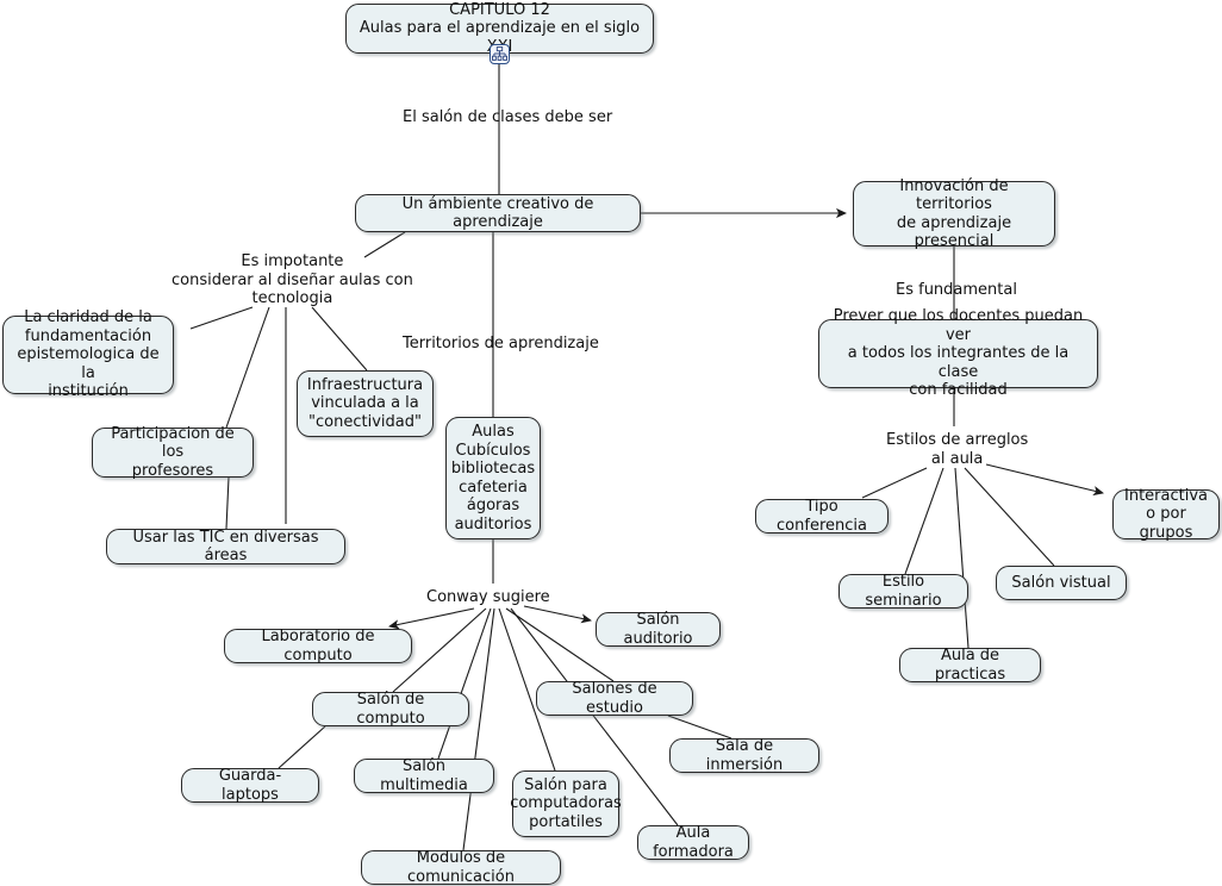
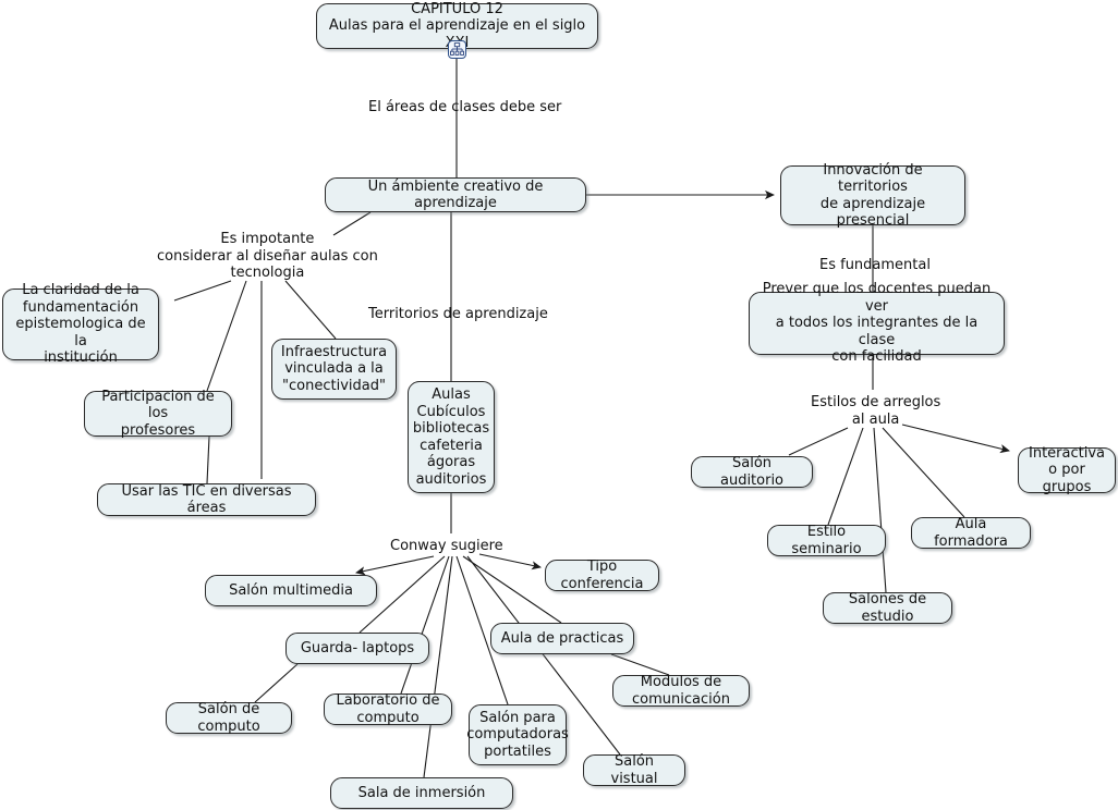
  CAPITULO 12
  Aulas para el aprendizaje en el siglo I
  Un ámbiente creativo de aprendizaje
  Innovación de territorios
  de aprendizaje presencial
  Prever que los docentes puedan ver
  a todos los integrantes de la clase
  con facilidad
  La claridad de la
  fundamentación
  epistemologica de la
  institución
  Participacion de los
  profesores
  Usar las TIC en diversas áreas
  Infraestructura
  vinculada a la
  "conectividad"
  Aulas
  Cubículos
  bibliotecas
  cafeteria
  ágoras
  auditorios
- Laboratorio de computo
+ Salón multimedia
- Salón auditorio
+ Tipo conferencia
- Salón de computo
+ Guarda- laptops
- Salones de estudio
+ Aula de practicas
- Guarda- laptops
+ Salón de computo
- Salón multimedia
+ Laboratorio de computo
  Salón para
  computadoras
  portatiles
- Sala de inmersión
+ Modulos de comunicación
- Aula formadora
+ Salón vistual
- Modulos de comunicación
+ Sala de inmersión
- Tipo conferencia
+ Salón auditorio
  Estilo seminario
- Salón vistual
+ Aula formadora
- Aula de practicas
+ Salones de estudio
  Interactiva
  o por grupos
- El salón de clases debe ser
+ El áreas de clases debe ser
  Es impotante
  considerar al diseñar aulas con
  tecnologia
  Territorios de aprendizaje
  Conway sugiere
  Es fundamental
  Estilos de arreglos
  al aula
